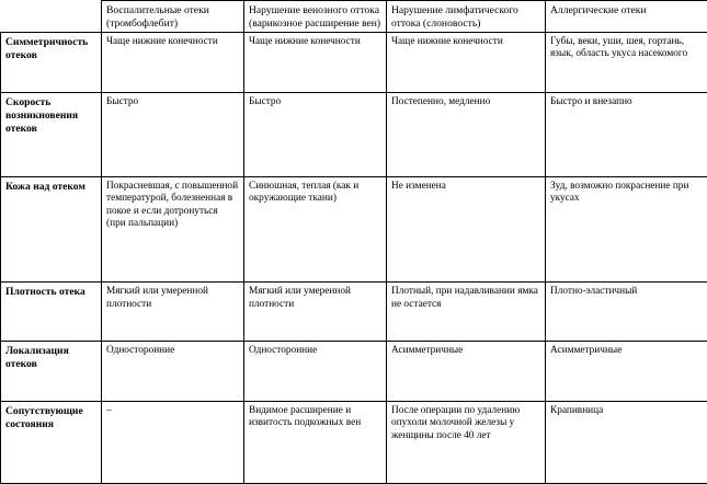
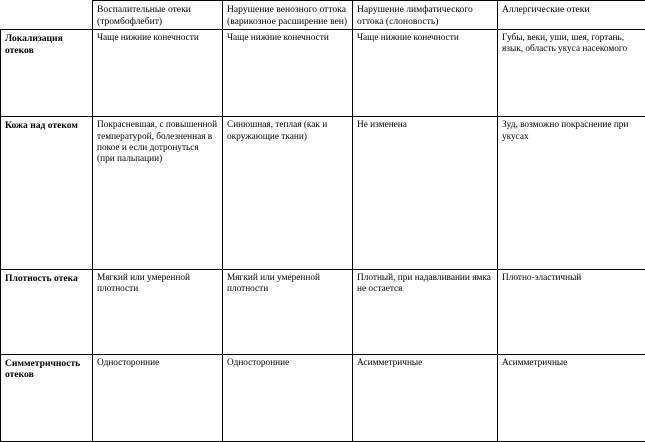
  	Воспалительные отеки (тромбофлебит)	Нарушение венозного оттока (варикозное расширение вен)	Нарушение лимфатического оттока (слоновость)	Аллергические отеки
- Симметричность отеков	Чаще нижние конечности	Чаще нижние конечности	Чаще нижние конечности	Губы, веки, уши, шея, гортань, язык, область укуса насекомого
+ Локализация отеков	Чаще нижние конечности	Чаще нижние конечности	Чаще нижние конечности	Губы, веки, уши, шея, гортань, язык, область укуса насекомого
- Скорость возникновения отеков	Быстро	Быстро	Постепенно, медленно	Быстро и внезапно
  Кожа над отеком	Покрасневшая, с повышенной температурой, болезненная в покое и если дотронуться (при пальпации)	Синюшная, теплая (как и окружающие ткани)	Не изменена	Зуд, возможно покраснение при укусах
  Плотность отека	Мягкий или умеренной плотности	Мягкий или умеренной плотности	Плотный, при надавливании ямка не остается	Плотно-эластичный
- Локализация отеков	Односторонние	Односторонние	Асимметричные	Асимметричные
+ Симметричность отеков	Односторонние	Односторонние	Асимметричные	Асимметричные
- Сопутствующие состояния	–	Видимое расширение и извитость подкожных вен	После операции по удалению опухоли молочной железы у женщины после 40 лет	Крапивница
